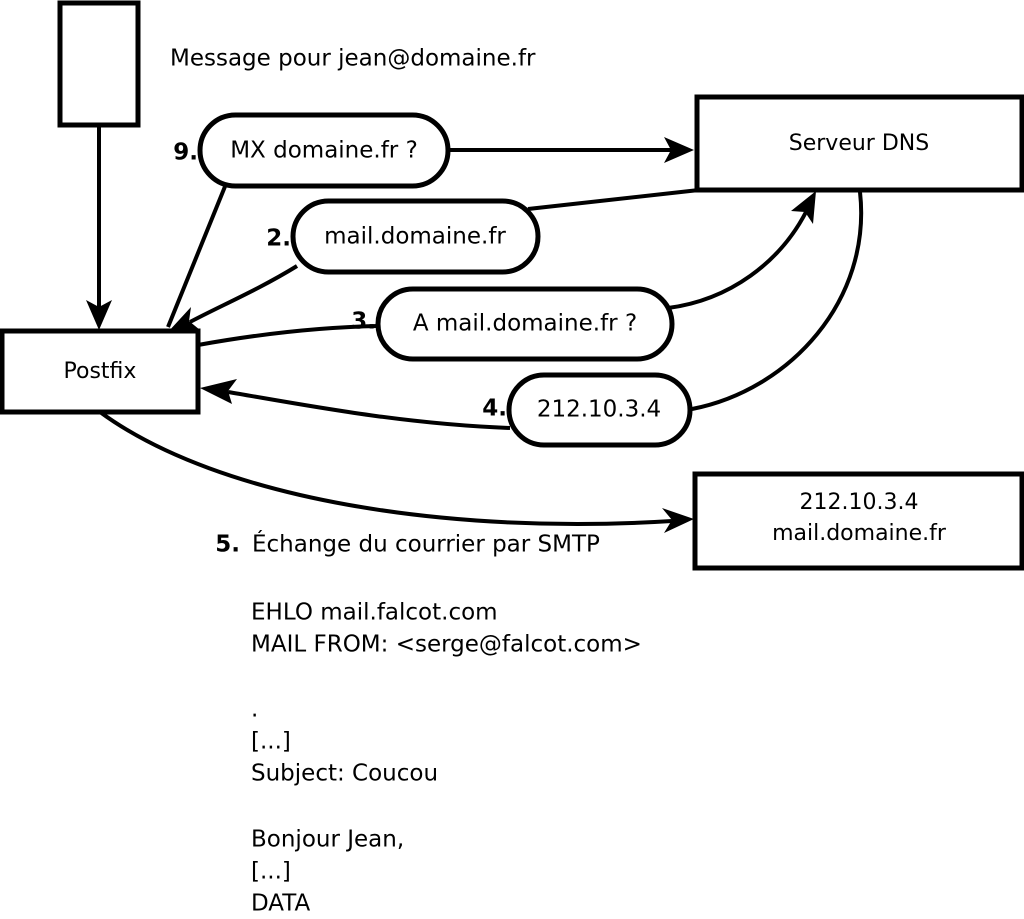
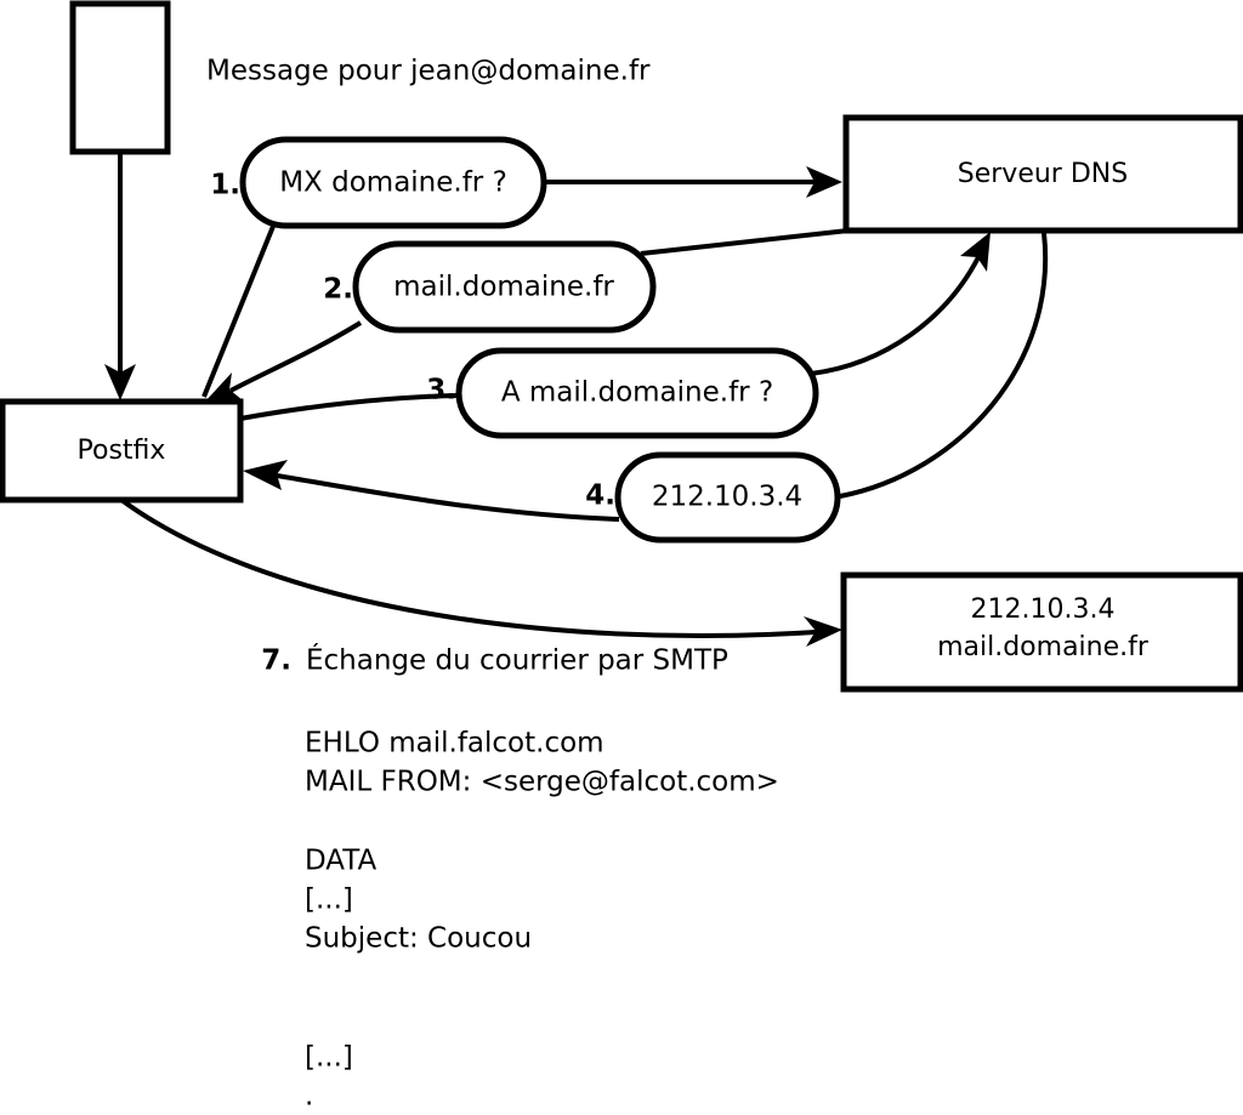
  Postfix
  Serveur DNS
  212.10.3.4
  mail.domaine.fr
  MX domaine.fr ?
- 9.
+ 1.
  mail.domaine.fr
  2.
  A mail.domaine.fr ?
  3.
  212.10.3.4
  4.
- 5.
+ 7.
  Échange du courrier par SMTP
  Message pour jean@domaine.fr
  EHLO mail.falcot.com
  MAIL FROM: <serge@falcot.com>
- .
+ DATA
  [...]
  Subject: Coucou
- Bonjour Jean,
  [...]
- DATA
+ .
